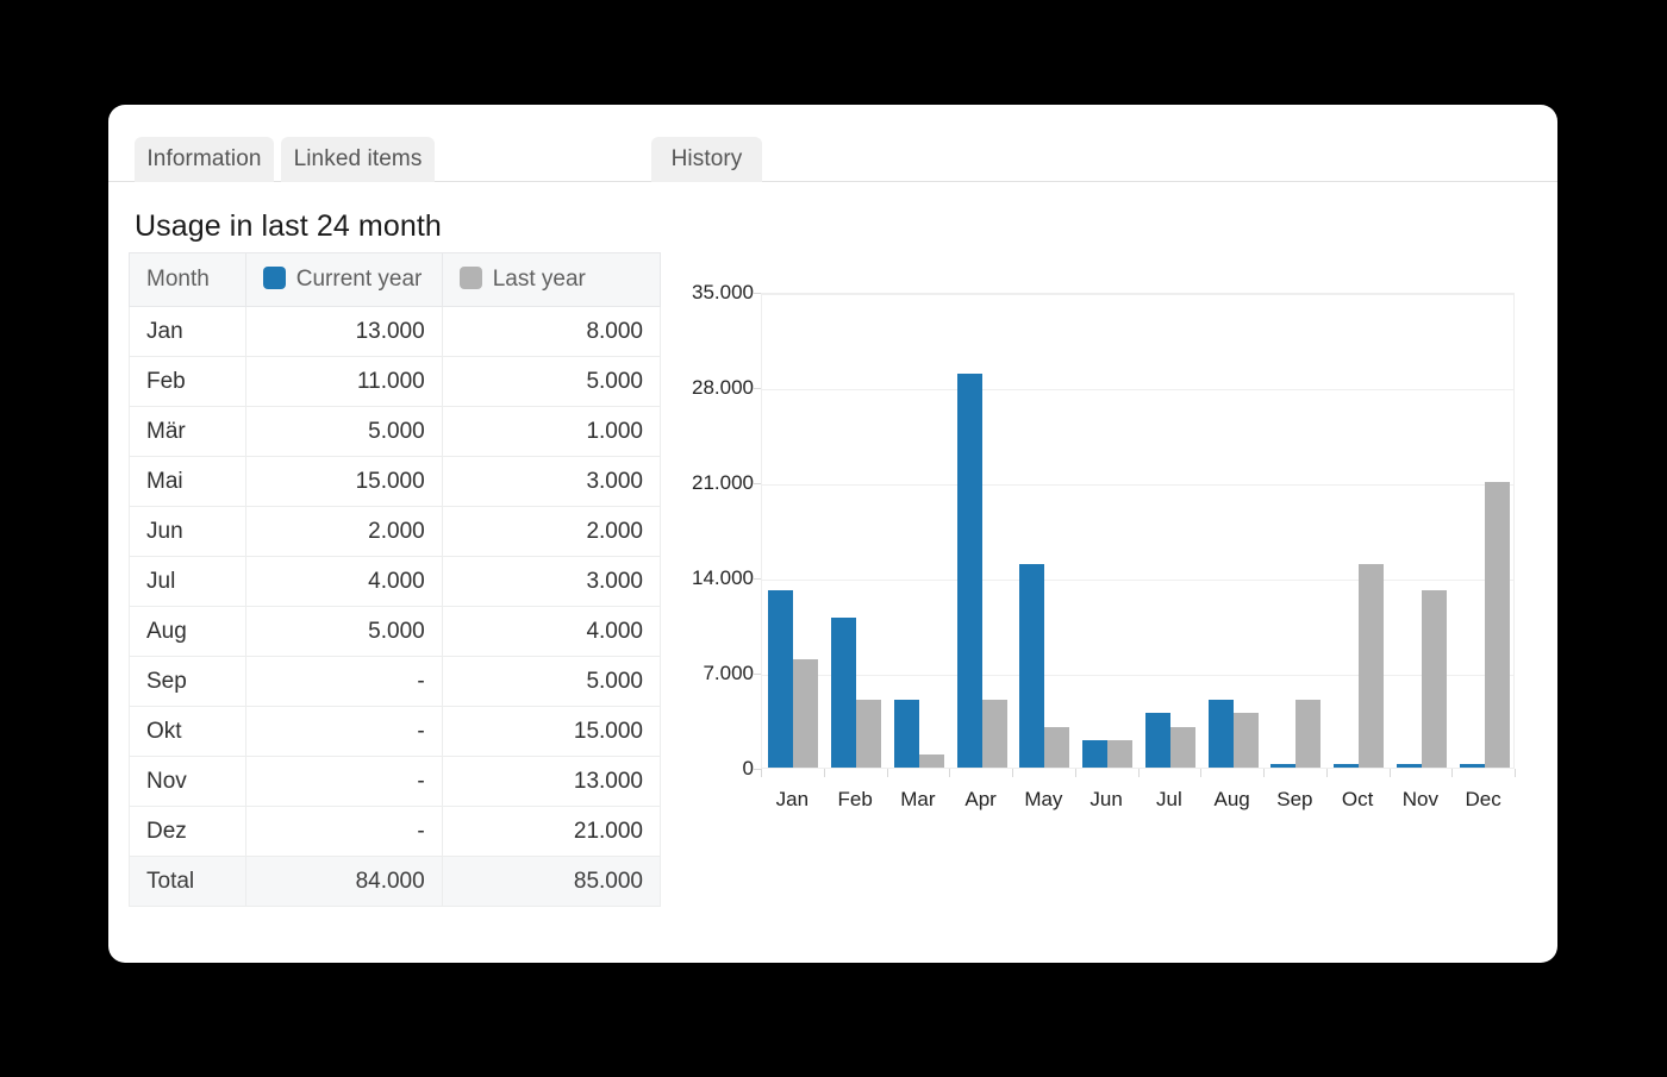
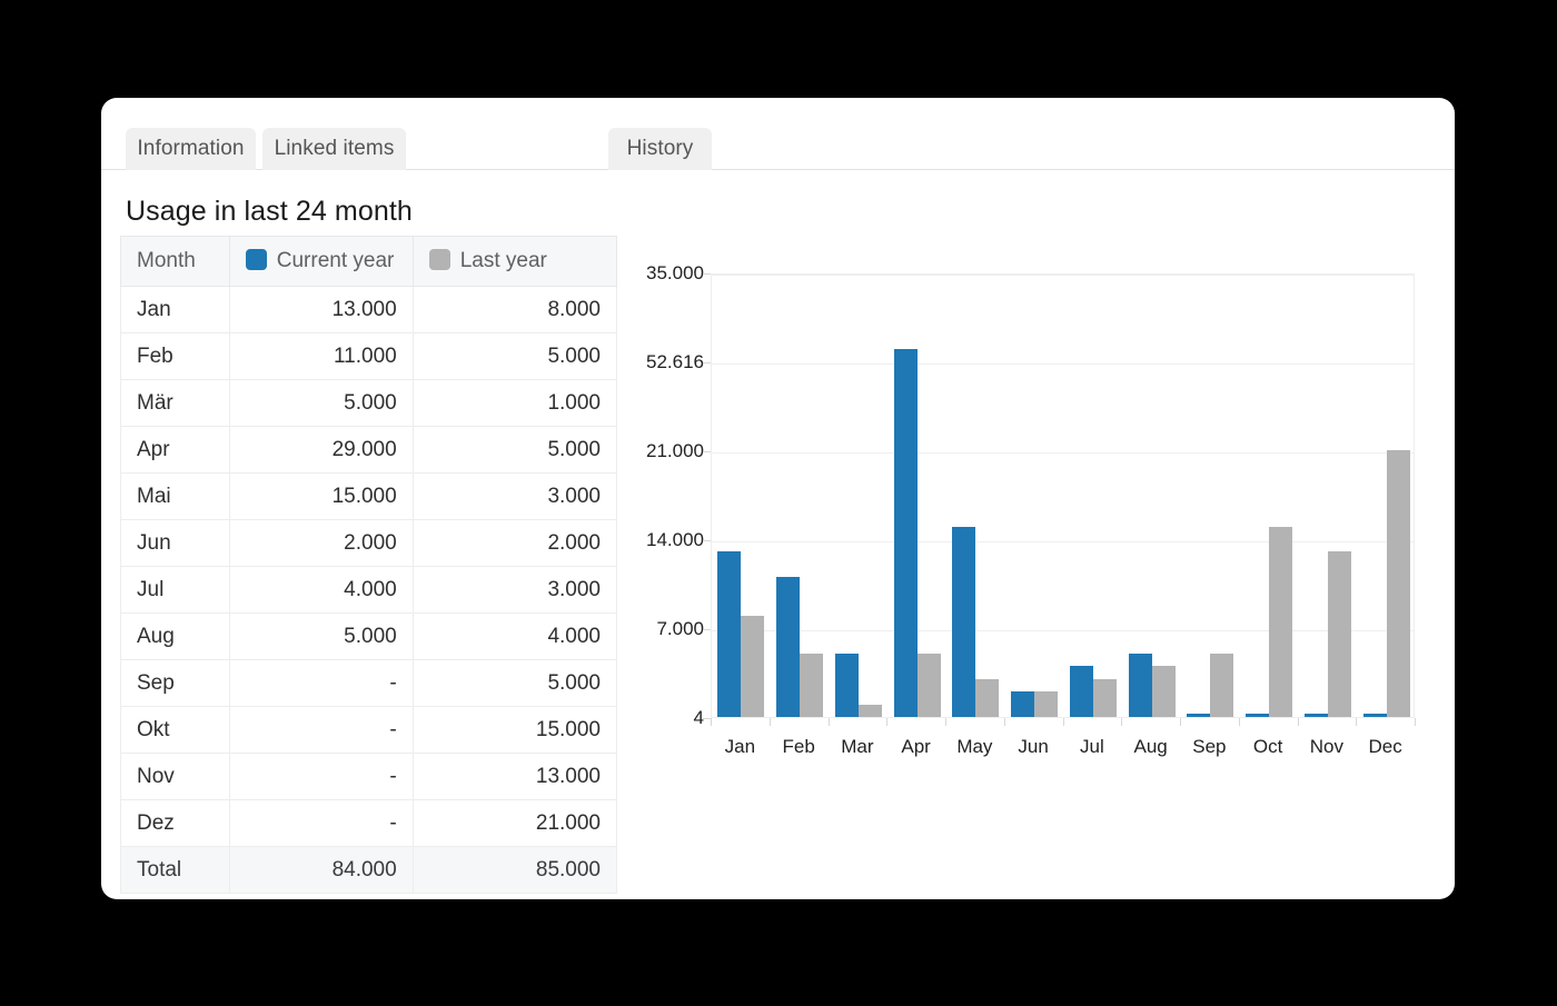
  Information
  Linked items
  History
  Usage in last 24 month
  Month	Current year	Last year
  Jan	13.000	8.000
  Feb	11.000	5.000
  Mär	5.000	1.000
+ Apr	29.000	5.000
  Mai	15.000	3.000
  Jun	2.000	2.000
  Jul	4.000	3.000
  Aug	5.000	4.000
  Sep	-	5.000
  Okt	-	15.000
  Nov	-	13.000
  Dez	-	21.000
  Total	84.000	85.000
- 0
+ 4
  7.000
  14.000
  21.000
- 28.000
+ 52.616
  35.000
  Jan
  Feb
  Mar
  Apr
  May
  Jun
  Jul
  Aug
  Sep
  Oct
  Nov
  Dec
